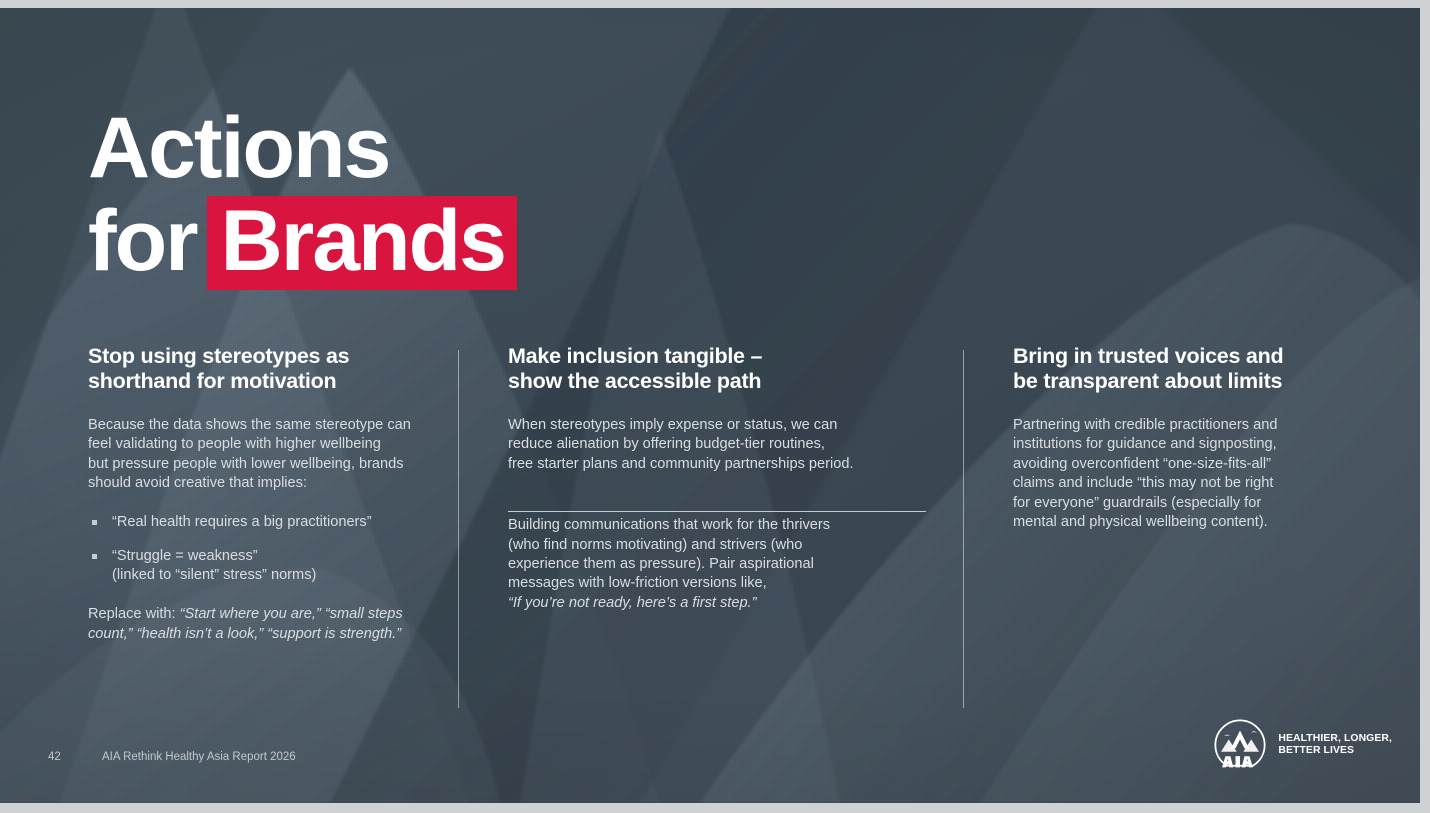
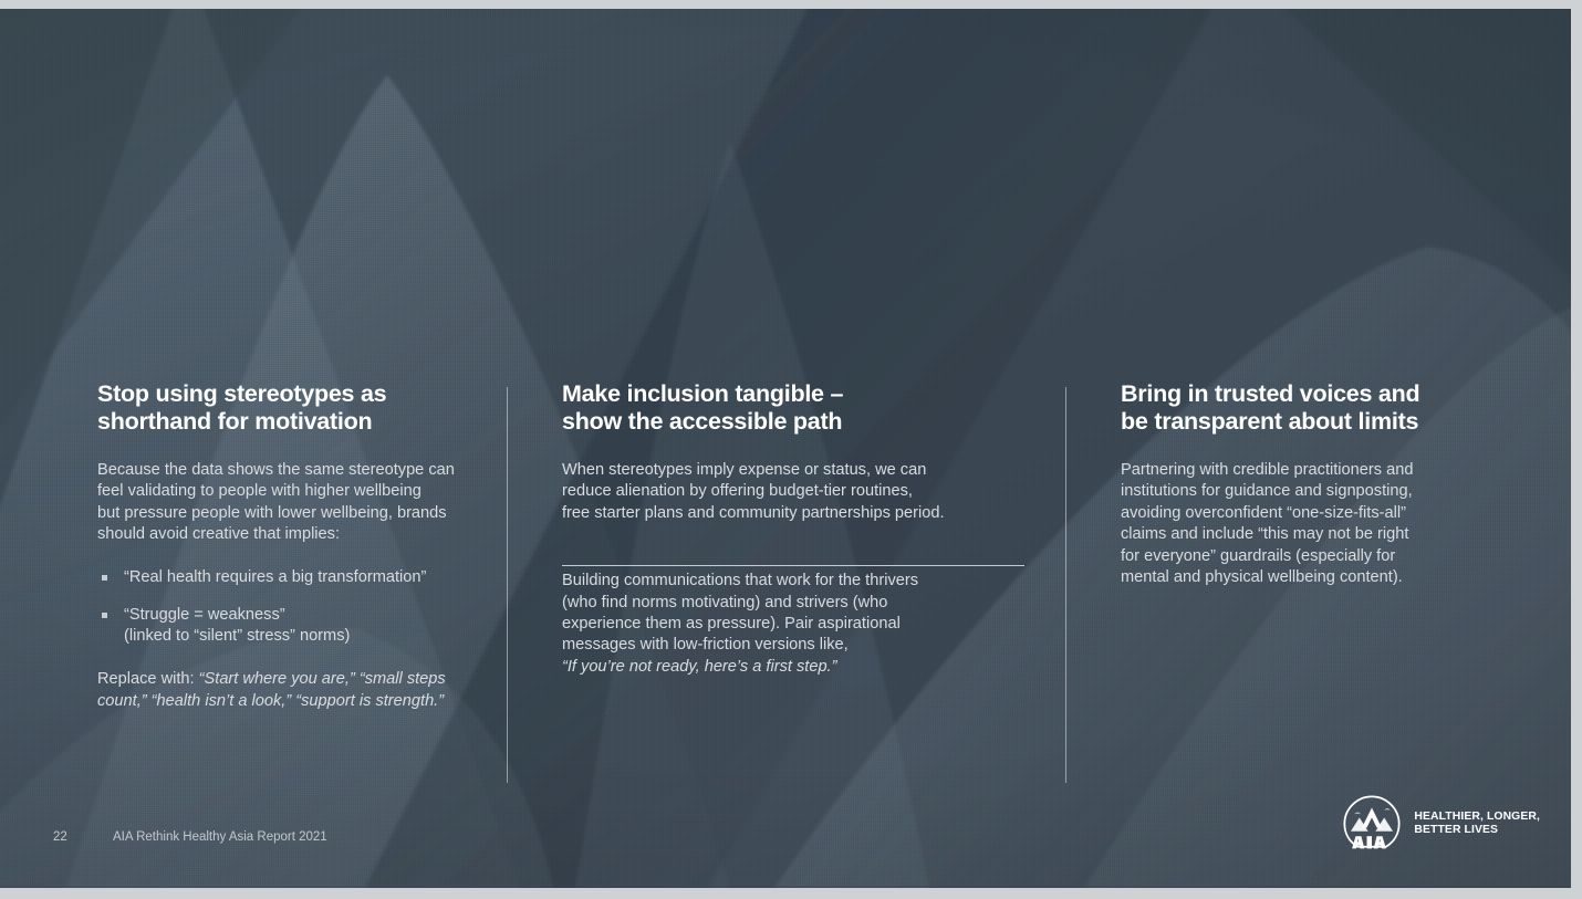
- Actions
- for Brands
  Stop using stereotypes as
  shorthand for motivation
  Because the data shows the same stereotype can
  feel validating to people with higher wellbeing
  but pressure people with lower wellbeing, brands
  should avoid creative that implies:
- “Real health requires a big practitioners”
+ “Real health requires a big transformation”
  “Struggle = weakness”
  (linked to “silent” stress” norms)
  Replace with: “Start where you are,” “small steps count,” “health isn’t a look,” “support is strength.”
  Make inclusion tangible –
  show the accessible path
  When stereotypes imply expense or status, we can
  reduce alienation by offering budget-tier routines,
  free starter plans and community partnerships period.
  Building communications that work for the thrivers
  (who find norms motivating) and strivers (who
  experience them as pressure). Pair aspirational
  messages with low-friction versions like,
  “If you’re not ready, here’s a first step.”
  Bring in trusted voices and
  be transparent about limits
  Partnering with credible practitioners and
  institutions for guidance and signposting,
  avoiding overconfident “one-size-fits-all”
  claims and include “this may not be right
  for everyone” guardrails (especially for
  mental and physical wellbeing content).
- 42
+ 22
- AIA Rethink Healthy Asia Report 2026
+ AIA Rethink Healthy Asia Report 2021
  HEALTHIER, LONGER,
  BETTER LIVES
